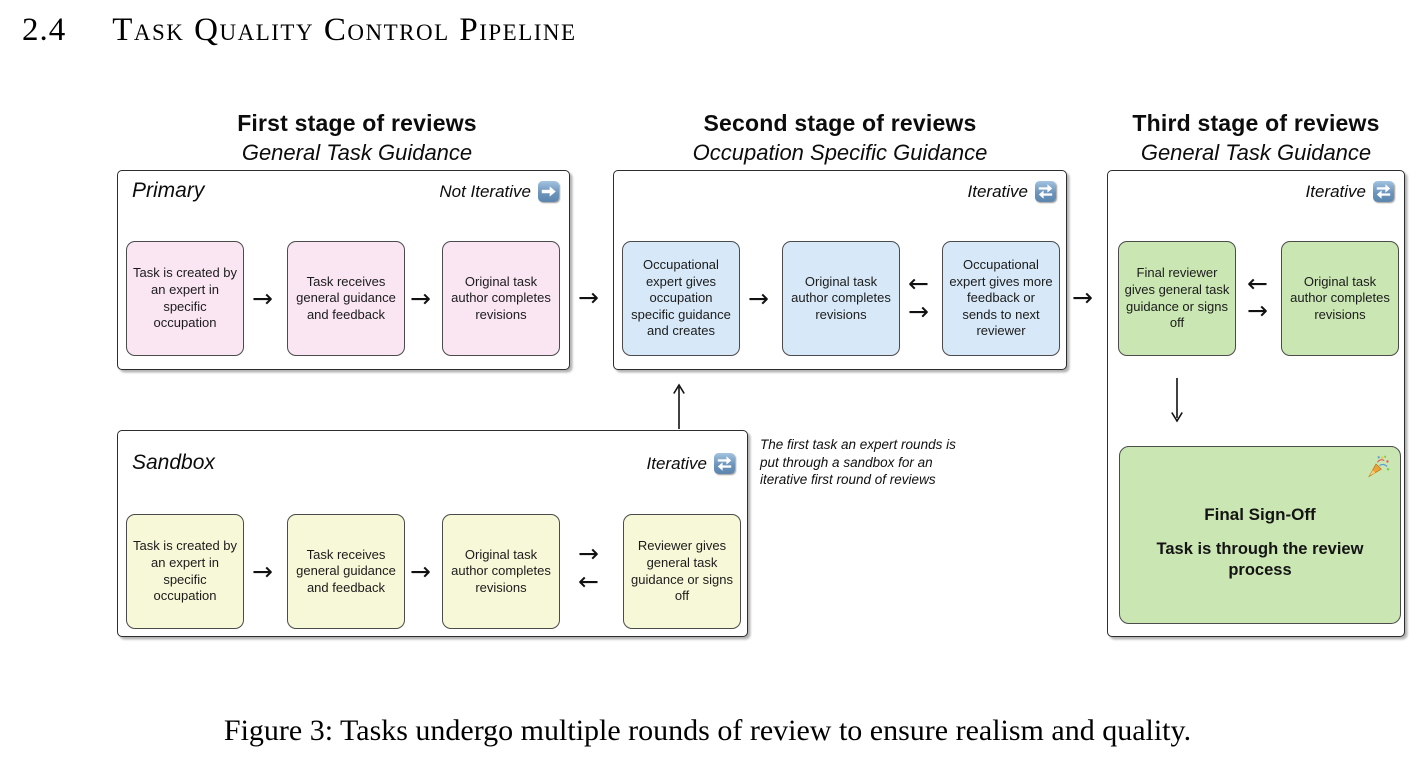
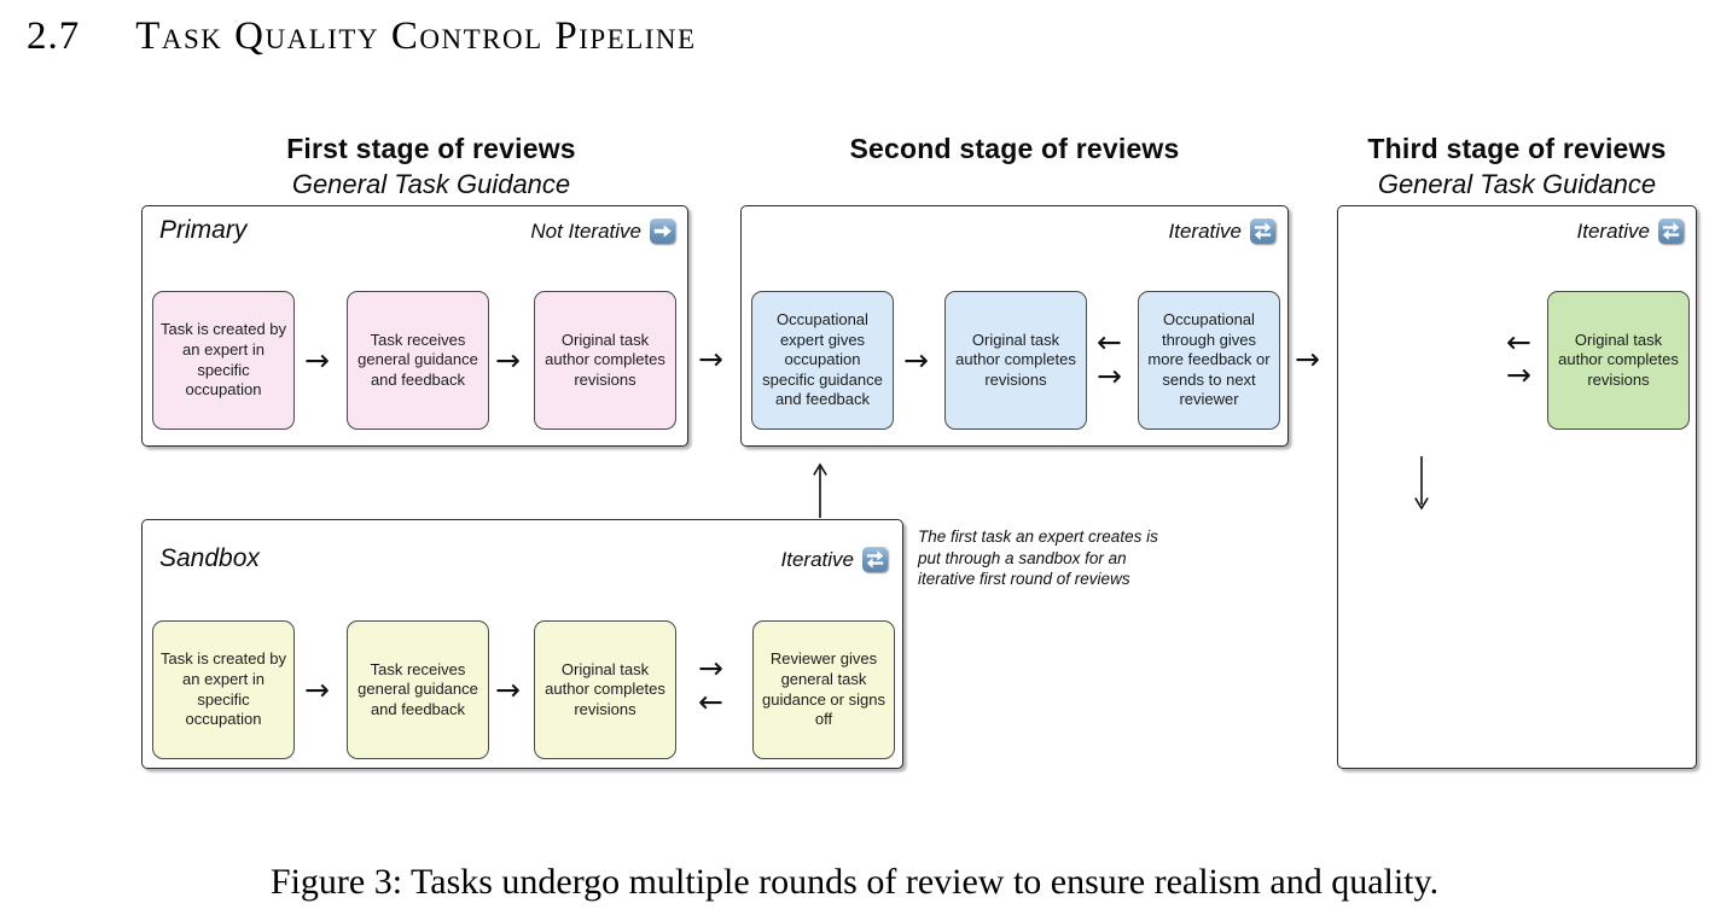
- 2.4
+ 2.7
  Task Quality Control Pipeline
  First stage of reviews
  General Task Guidance
  Second stage of reviews
- Occupation Specific Guidance
  Third stage of reviews
  General Task Guidance
  Primary
  Not Iterative
  Task is created by an expert in specific occupation
  →
  Task receives general guidance and feedback
  →
  Original task author completes revisions
  →
  Iterative
- Occupational expert gives occupation specific guidance and creates
+ Occupational expert gives occupation specific guidance and feedback
  →
  Original task author completes revisions
  ←
  →
- Occupational expert gives more feedback or sends to next reviewer
+ Occupational through gives more feedback or sends to next reviewer
  →
  Iterative
- Final reviewer gives general task guidance or signs off
  ←
  →
  Original task author completes revisions
- Final Sign-Off
- Task is through the review process
- The first task an expert rounds is put through a sandbox for an iterative first round of reviews
+ The first task an expert creates is put through a sandbox for an iterative first round of reviews
  Sandbox
  Iterative
  Task is created by an expert in specific occupation
  →
  Task receives general guidance and feedback
  →
  Original task author completes revisions
  →
  ←
  Reviewer gives general task guidance or signs off
  Figure 3: Tasks undergo multiple rounds of review to ensure realism and quality.
